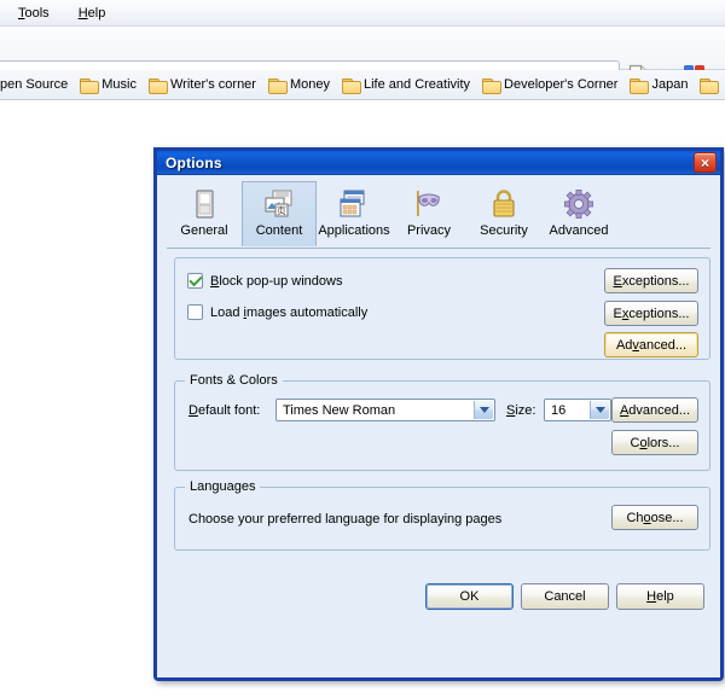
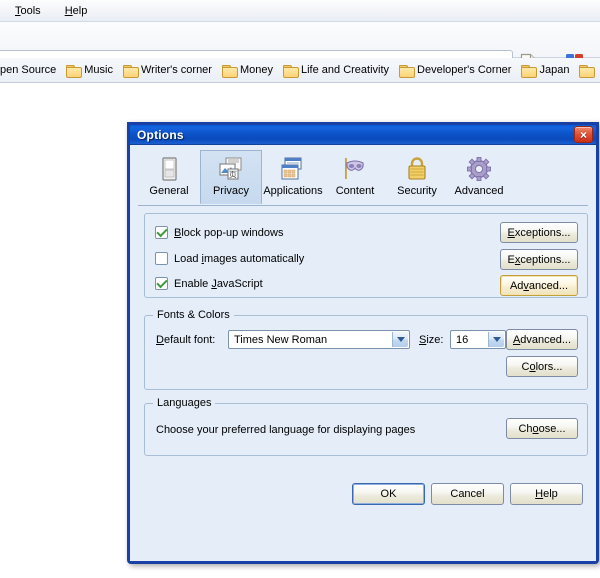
  Tools
  Help
  pen Source
  Music
  Writer's corner
  Money
  Life and Creativity
  Developer's Corner
  Japan
  Options
  ×
  General
  页
- Content
+ Privacy
  Applications
- Privacy
+ Content
  Security
  Advanced
  Block pop-up windows
  E
  xceptions...
  Load images automatically
  E
  x
  ceptions...
+ Enable JavaScript
  Ad
  v
  anced...
  Fonts & Colors
  Default font:
  Times New Roman
  Size:
  16
  A
  dvanced...
  C
  o
  lors...
  Languages
  Choose your preferred language for displaying pages
  Ch
  o
  ose...
  OK
  Cancel
  H
  elp
